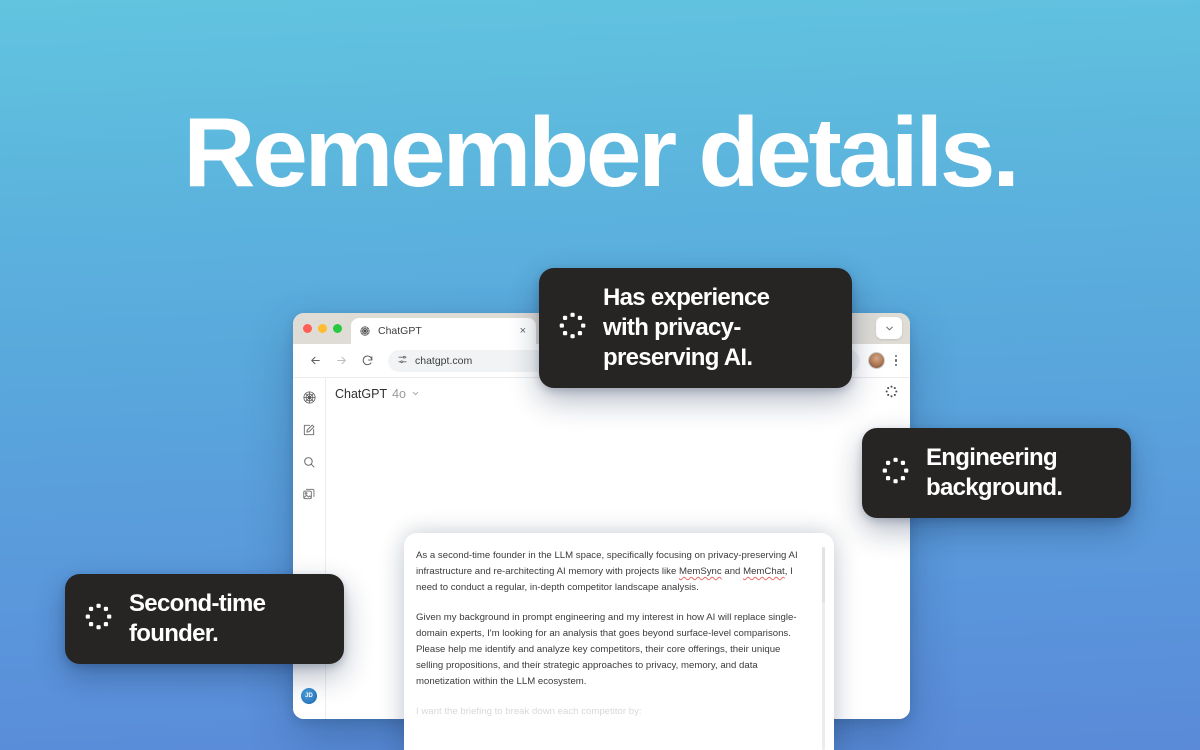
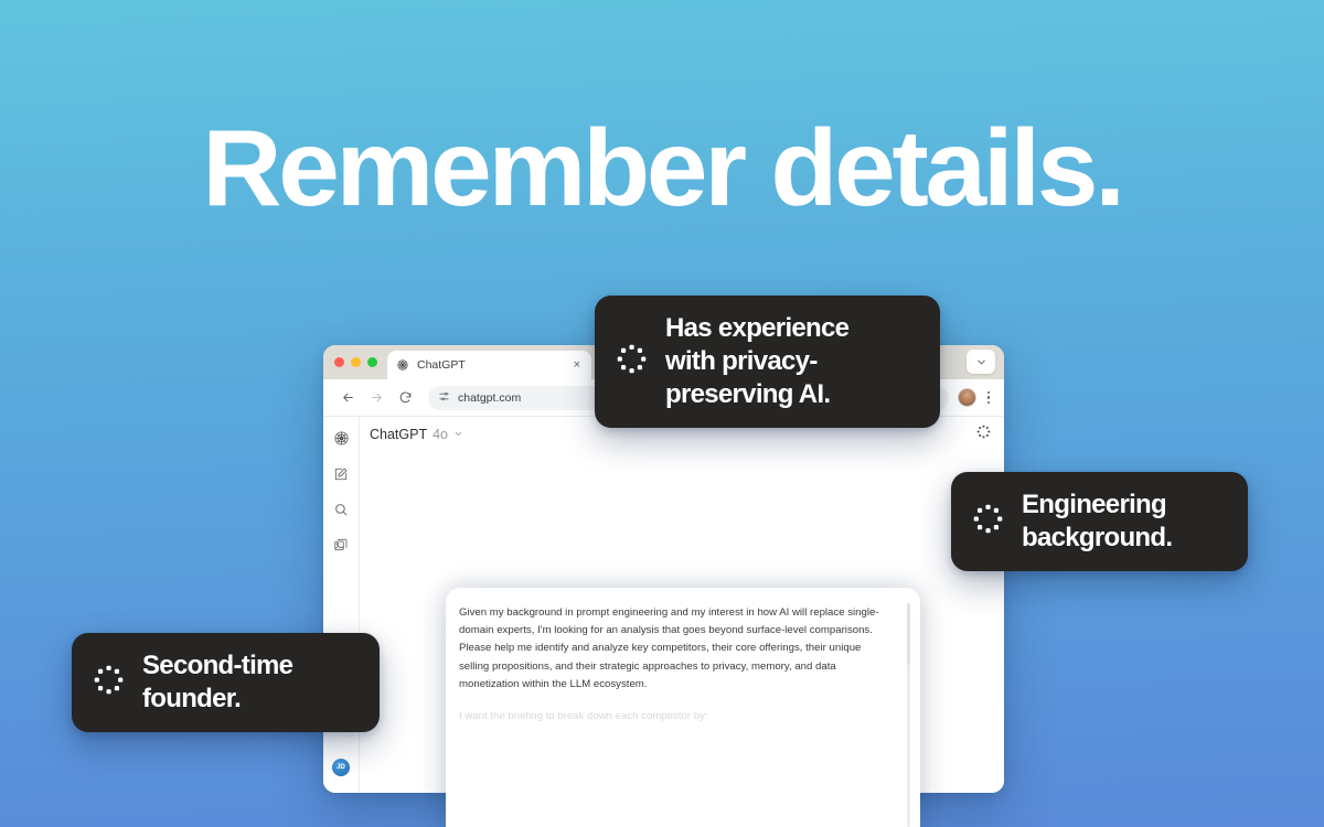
  Remember details.
  ChatGPT
  ×
  chatgpt.com
  ChatGPT
  4o
- As a second-time founder in the LLM space, specifically focusing on privacy-preserving AI infrastructure and re-architecting AI memory with projects like MemSync and MemChat, I need to conduct a regular, in-depth competitor landscape analysis.
  Given my background in prompt engineering and my interest in how AI will replace single-domain experts, I'm looking for an analysis that goes beyond surface-level comparisons. Please help me identify and analyze key competitors, their core offerings, their unique selling propositions, and their strategic approaches to privacy, memory, and data monetization within the LLM ecosystem.
  I want the briefing to break down each competitor by:
  Has experience
  with privacy-
  preserving AI.
  Engineering
  background.
  Second-time
  founder.
